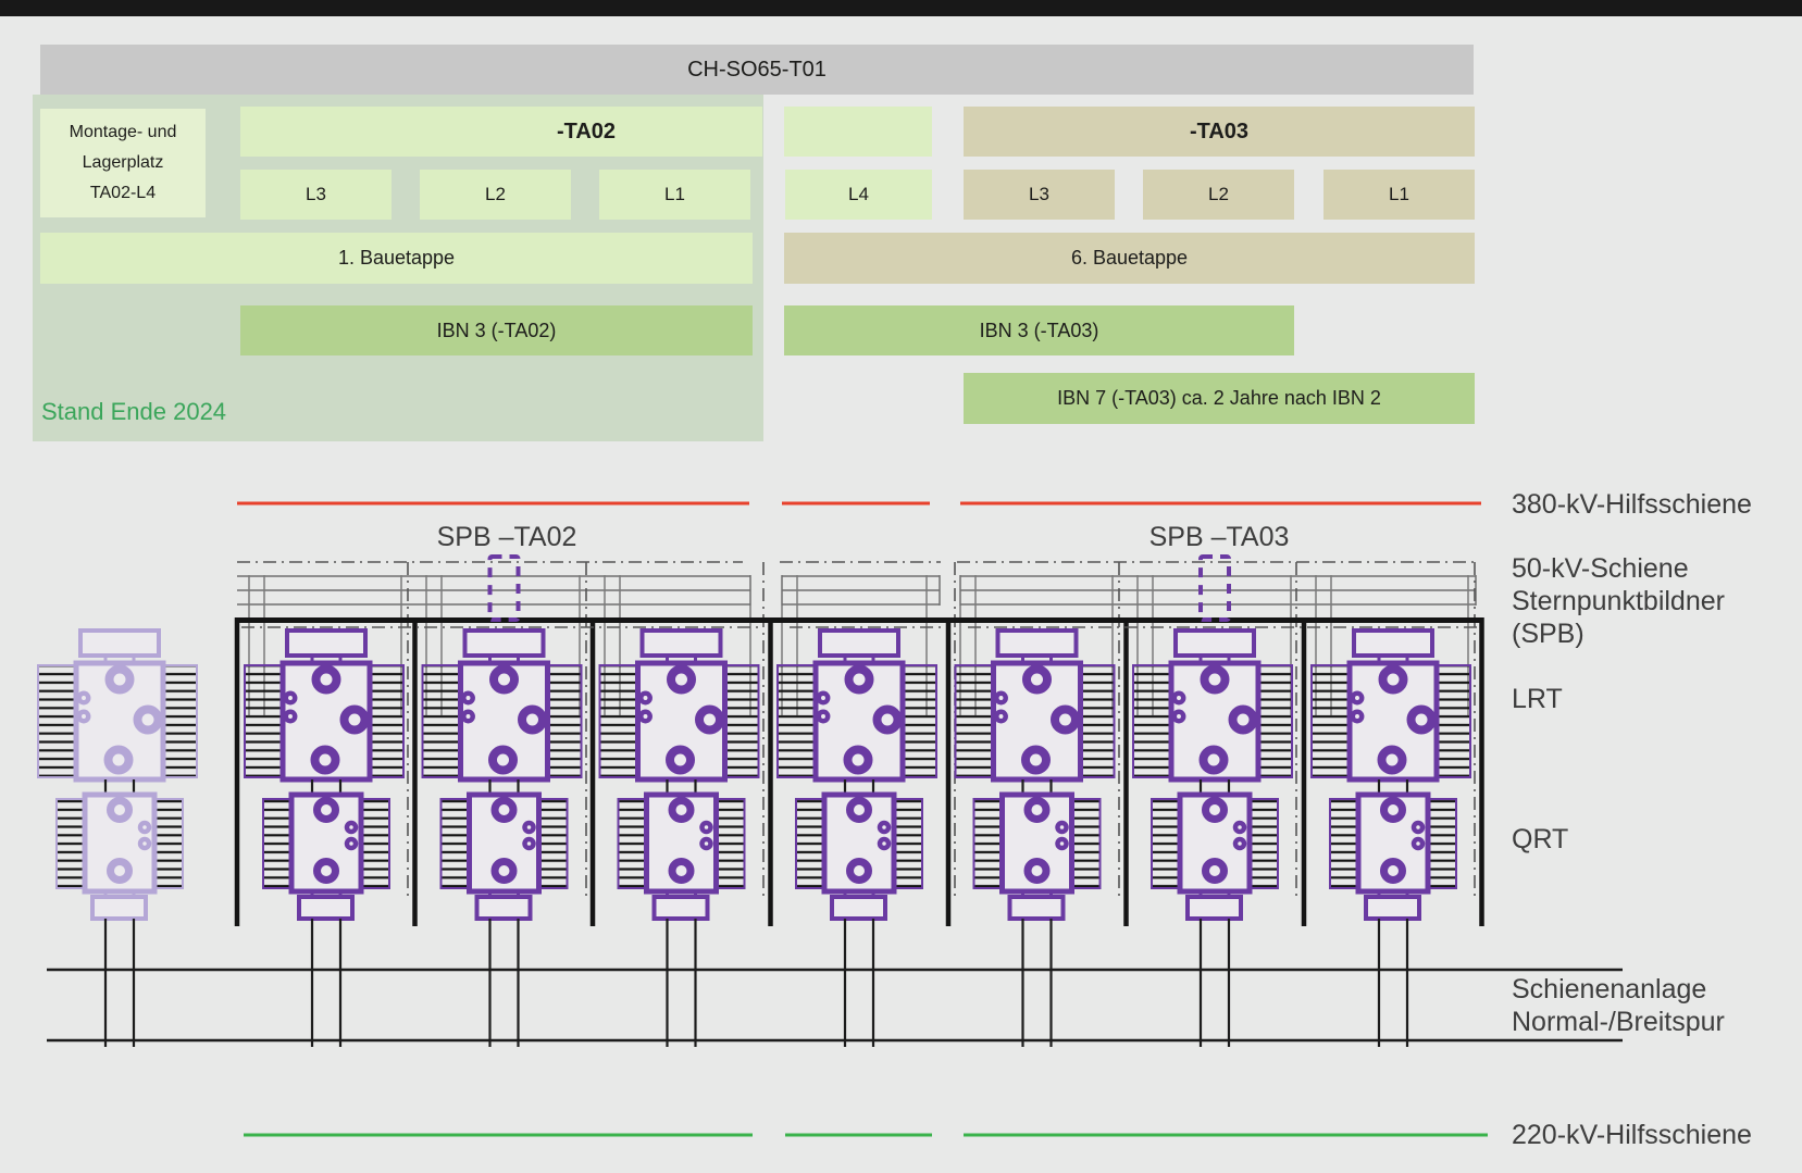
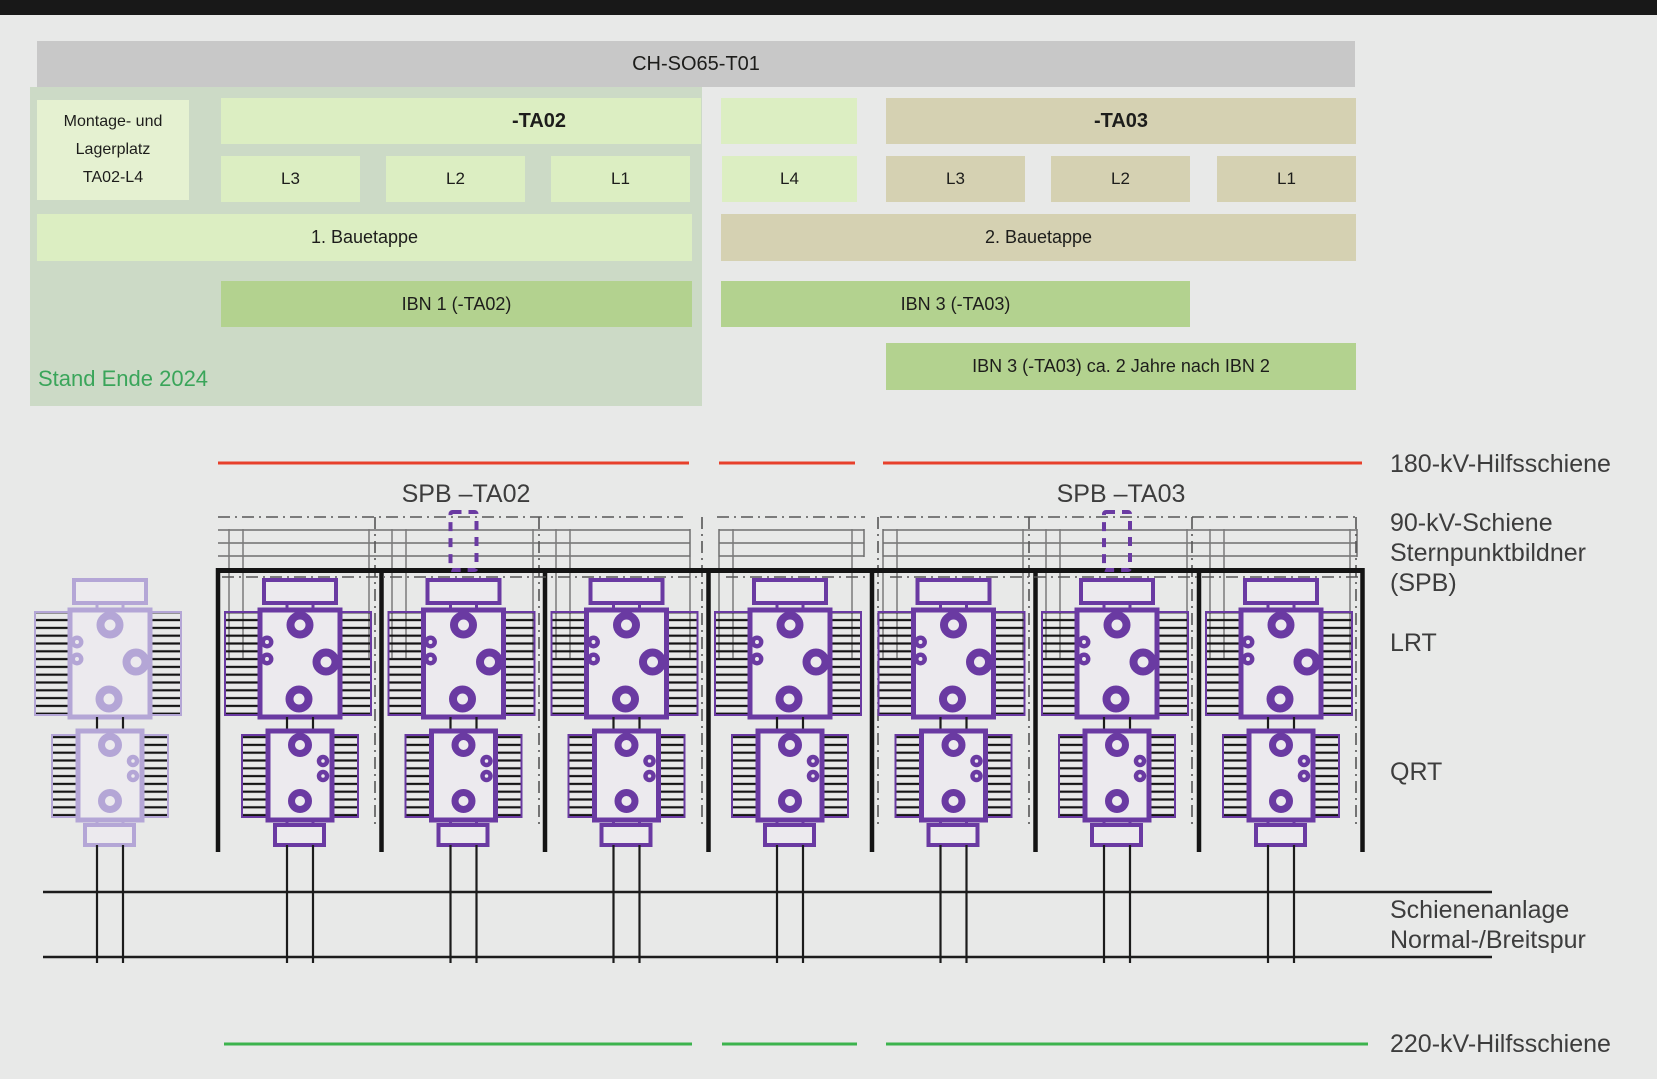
  CH-SO65-T01
  Montage- und
  Lagerplatz
  TA02-L4
  -TA02
  -TA03
  L3
  L2
  L1
  L4
  L3
  L2
  L1
  1. Bauetappe
- 6. Bauetappe
+ 2. Bauetappe
- IBN 3 (-TA02)
+ IBN 1 (-TA02)
  IBN 3 (-TA03)
- IBN 7 (-TA03) ca. 2 Jahre nach IBN 2
+ IBN 3 (-TA03) ca. 2 Jahre nach IBN 2
  Stand Ende 2024
  SPB –TA02
  SPB –TA03
- 380-kV-Hilfsschiene
+ 180-kV-Hilfsschiene
- 50-kV-Schiene
+ 90-kV-Schiene
  Sternpunktbildner
  (SPB)
  LRT
  QRT
  Schienenanlage
  Normal-/Breitspur
  220-kV-Hilfsschiene
